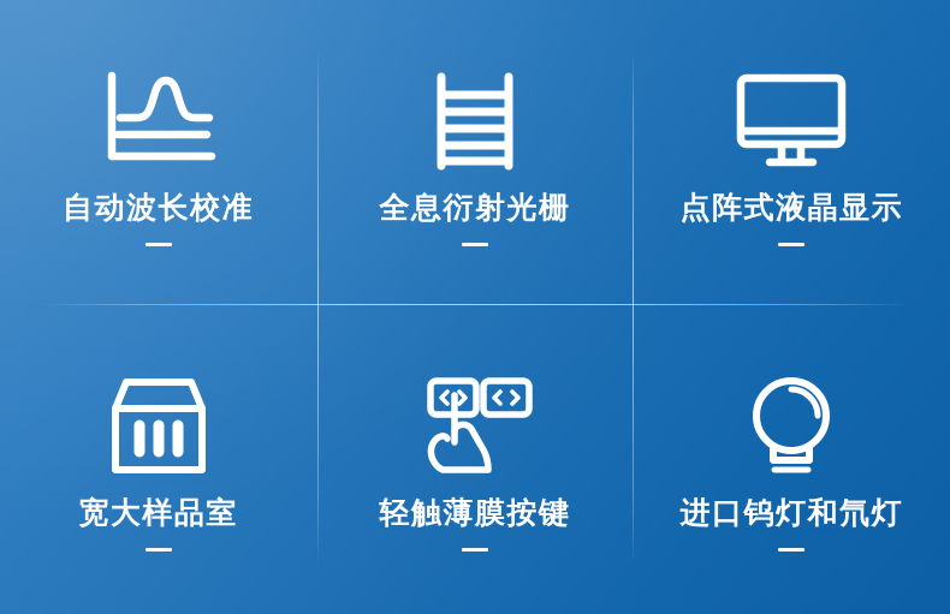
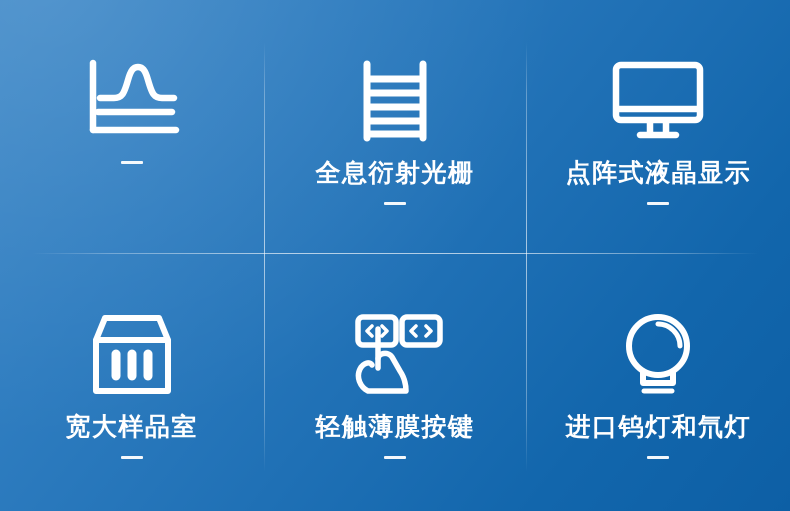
- 自动波长校准
  全息衍射光栅
  点阵式液晶显示
  宽大样品室
  轻触薄膜按键
  进口钨灯和氘灯
